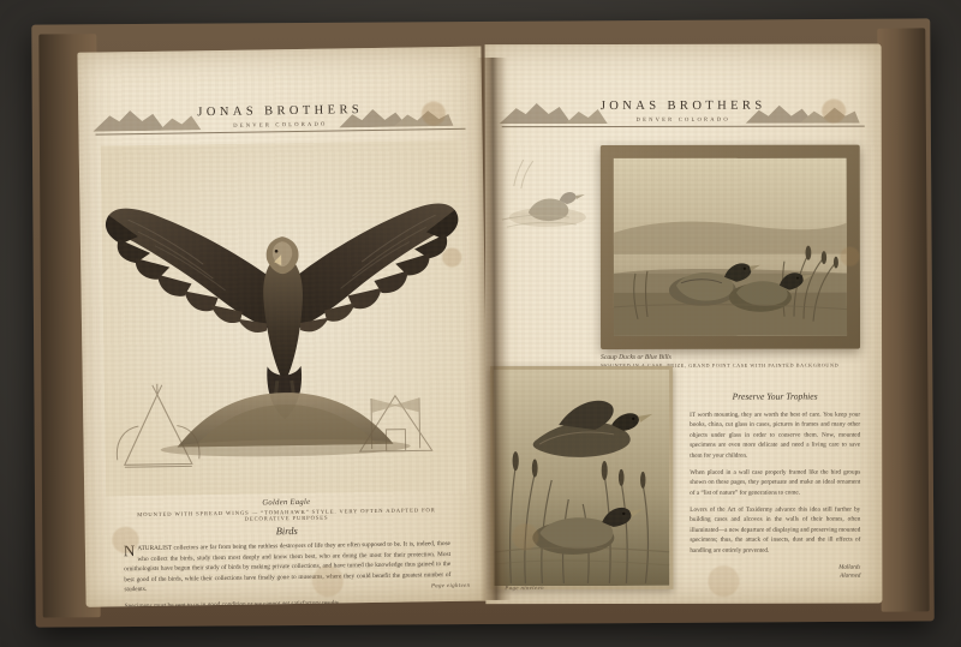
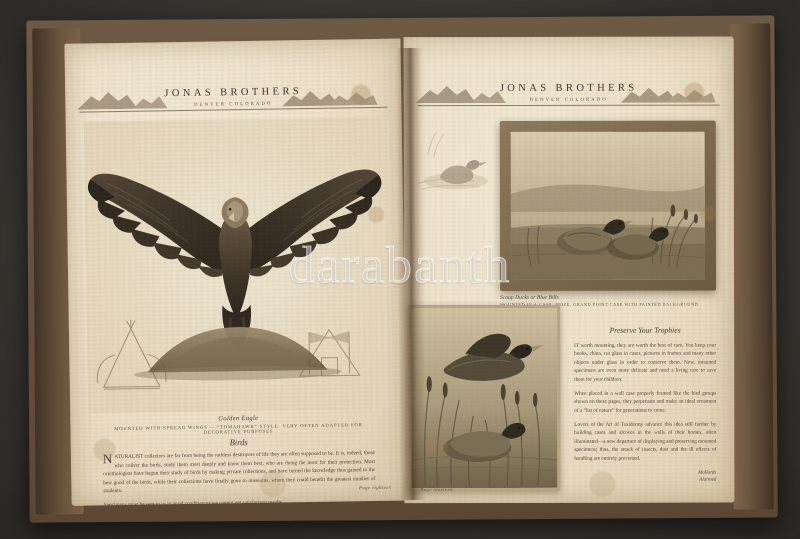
+ darabanth
